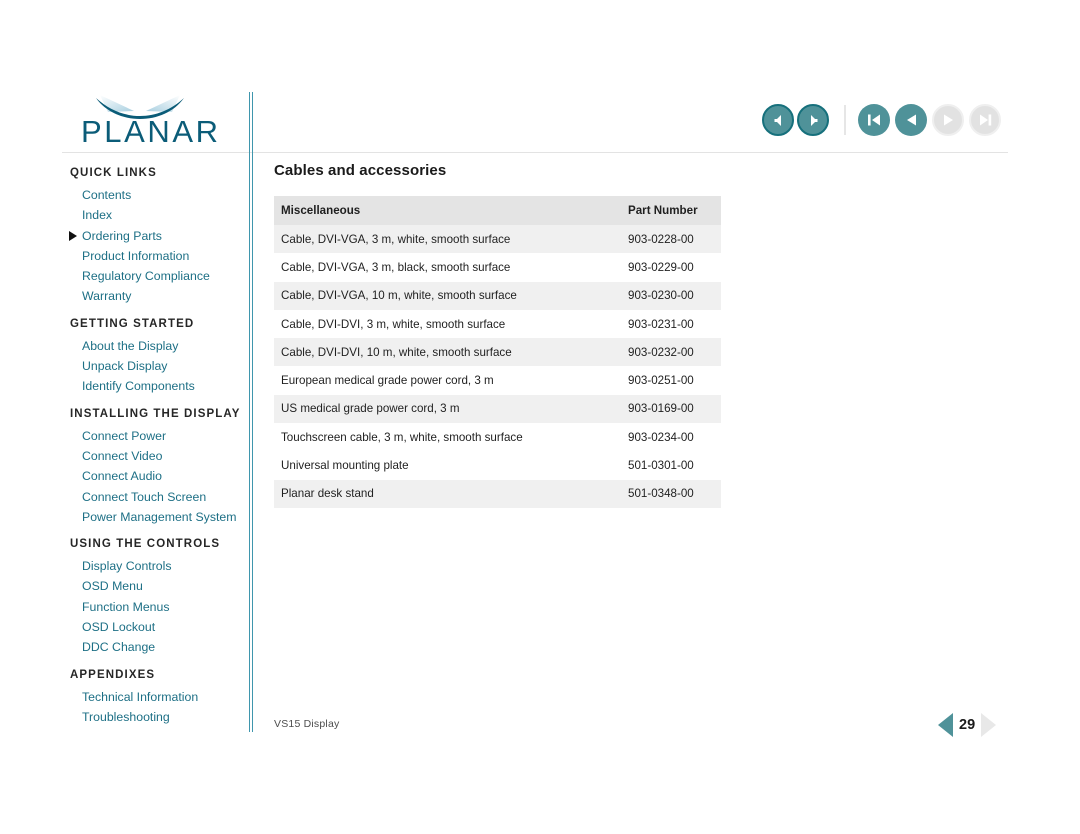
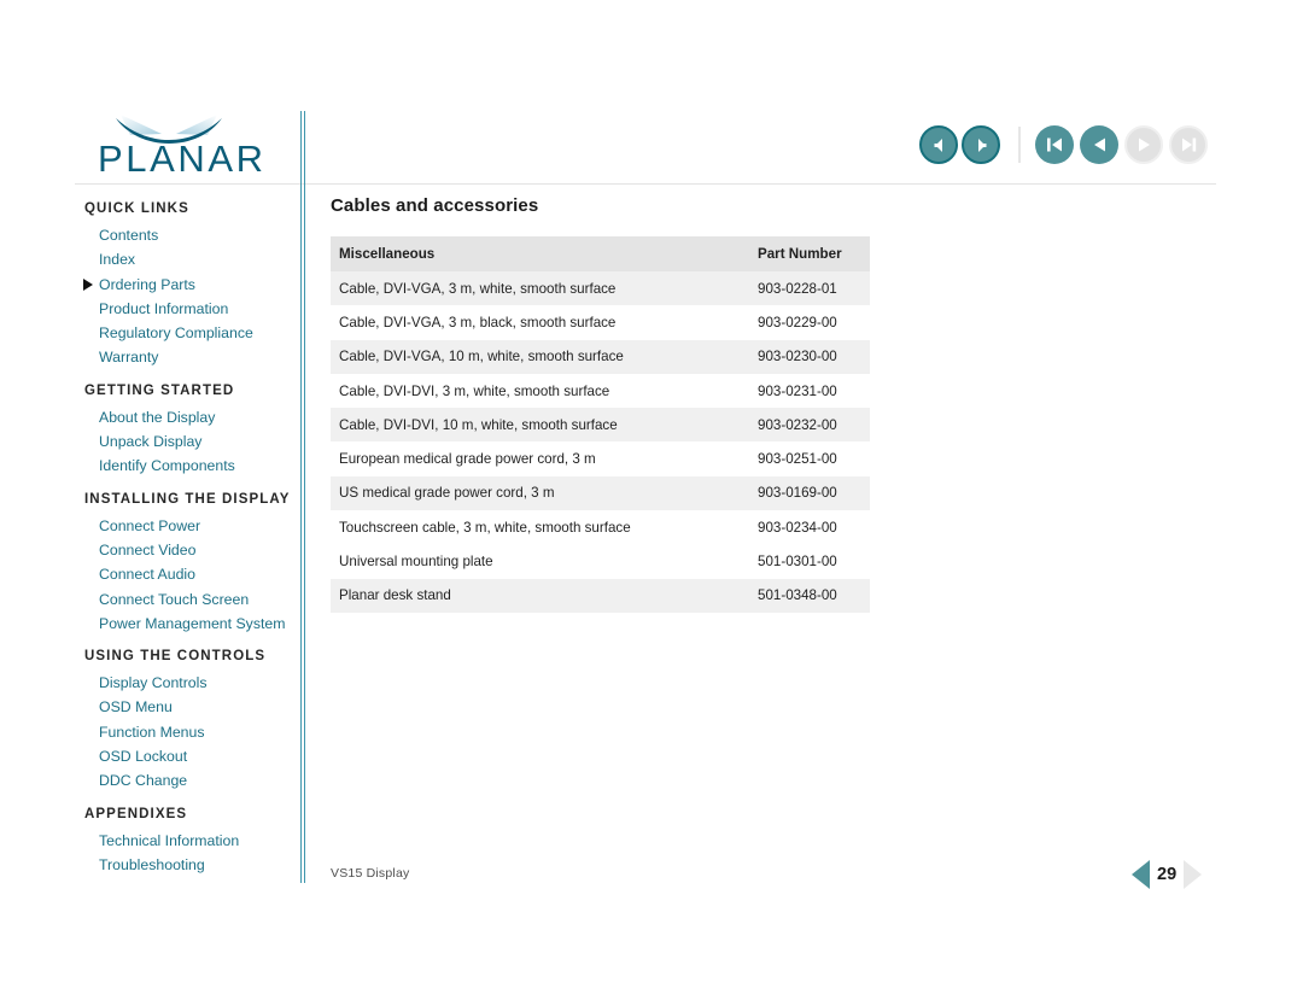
  PLANAR
  QUICK LINKS
  Contents
  Index
  Ordering Parts
  Product Information
  Regulatory Compliance
  Warranty
  GETTING STARTED
  About the Display
  Unpack Display
  Identify Components
  INSTALLING THE DISPLAY
  Connect Power
  Connect Video
  Connect Audio
  Connect Touch Screen
  Power Management System
  USING THE CONTROLS
  Display Controls
  OSD Menu
  Function Menus
  OSD Lockout
  DDC Change
  APPENDIXES
  Technical Information
  Troubleshooting
  Cables and accessories
  Miscellaneous	Part Number
- Cable, DVI-VGA, 3 m, white, smooth surface	903-0228-00
+ Cable, DVI-VGA, 3 m, white, smooth surface	903-0228-01
  Cable, DVI-VGA, 3 m, black, smooth surface	903-0229-00
  Cable, DVI-VGA, 10 m, white, smooth surface	903-0230-00
  Cable, DVI-DVI, 3 m, white, smooth surface	903-0231-00
  Cable, DVI-DVI, 10 m, white, smooth surface	903-0232-00
  European medical grade power cord, 3 m	903-0251-00
  US medical grade power cord, 3 m	903-0169-00
  Touchscreen cable, 3 m, white, smooth surface	903-0234-00
  Universal mounting plate	501-0301-00
  Planar desk stand	501-0348-00
  VS15 Display
  29
